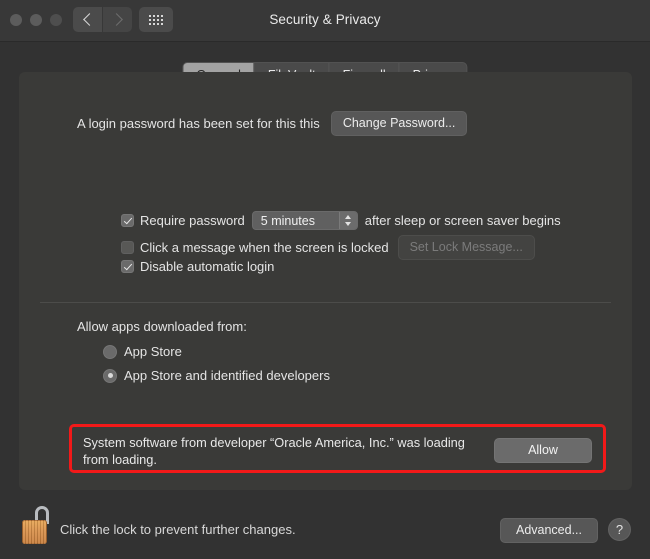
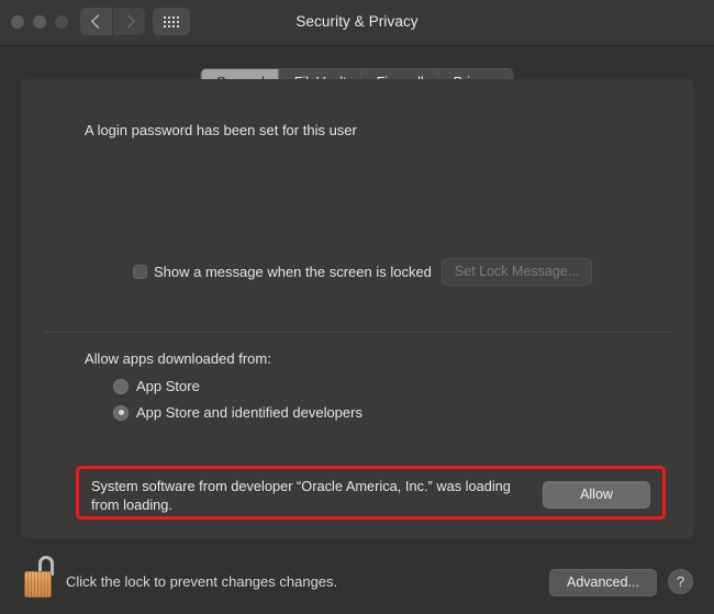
  Security & Privacy
- A login password has been set for this this
+ A login password has been set for this user
- Change Password...
- Require password
- 5 minutes
- after sleep or screen saver begins
- Click a message when the screen is locked
+ Show a message when the screen is locked
  Set Lock Message...
- Disable automatic login
  Allow apps downloaded from:
  App Store
  App Store and identified developers
  System software from developer “Oracle America, Inc.” was loading from loading.
  Allow
- Click the lock to prevent further changes.
+ Click the lock to prevent changes changes.
  Advanced...
  ?
